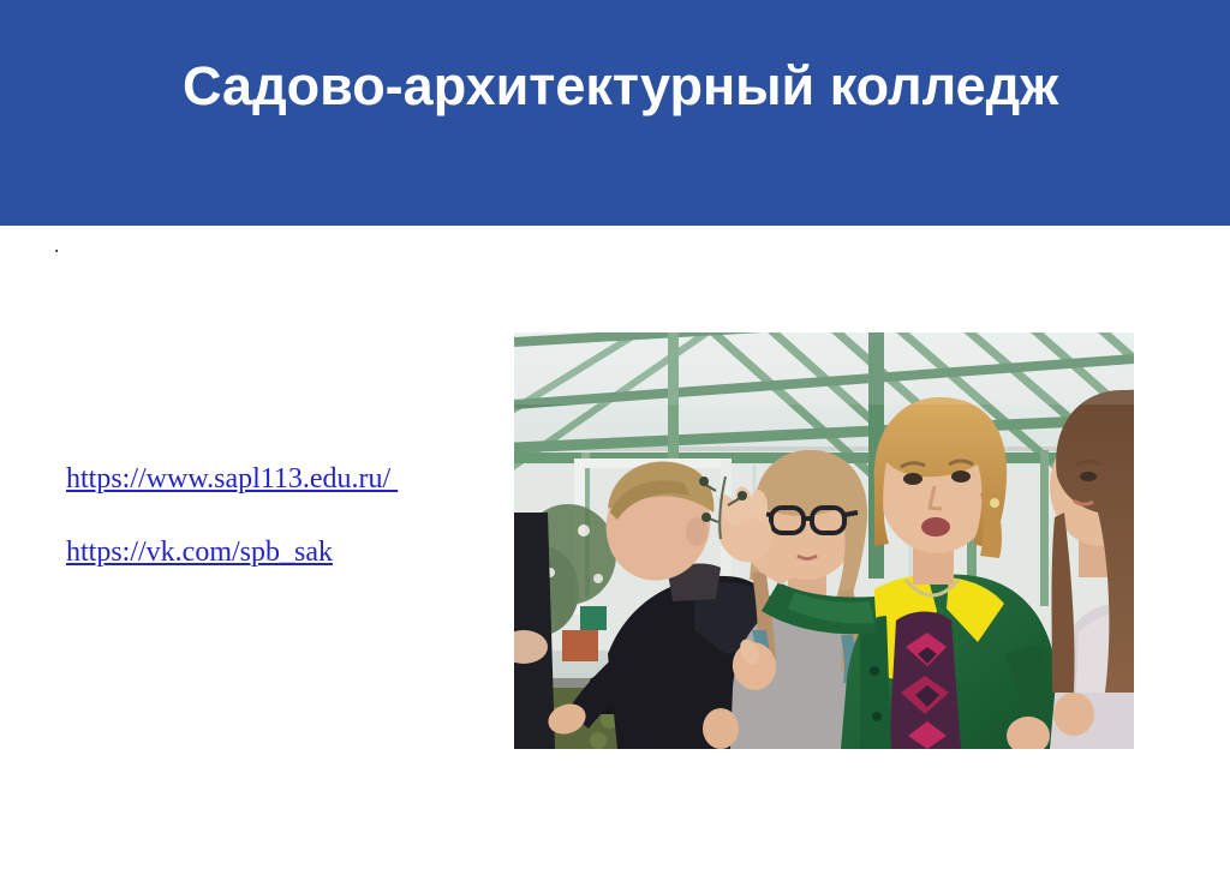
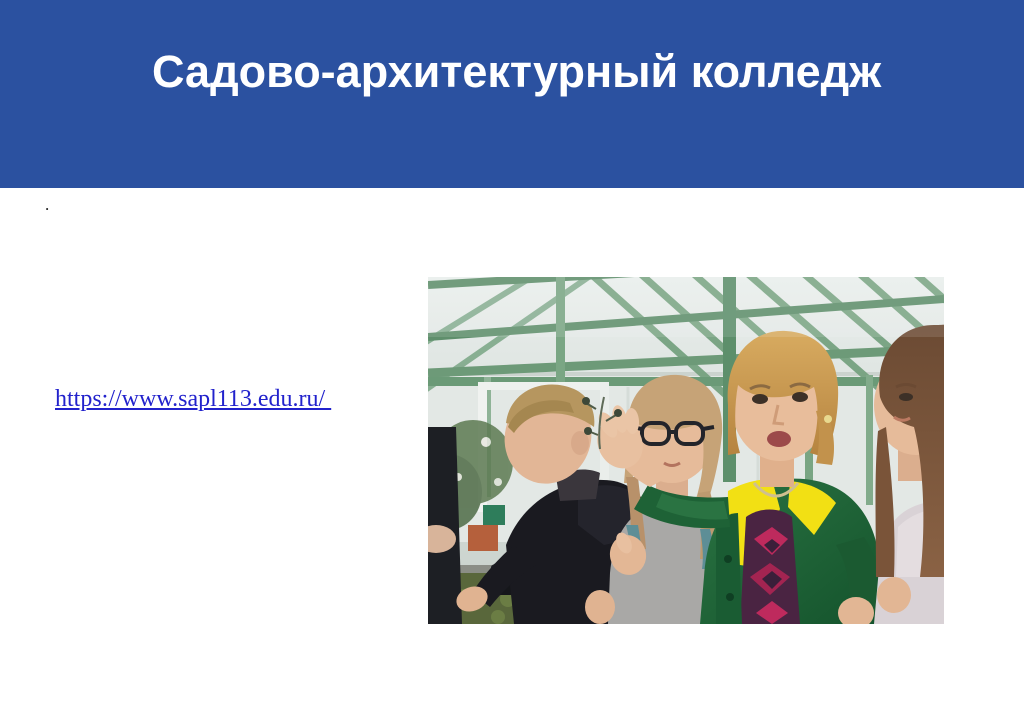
  Садово-архитектурный колледж
  .
  https://www.sapl113.edu.ru/
- https://vk.com/spb_sak
